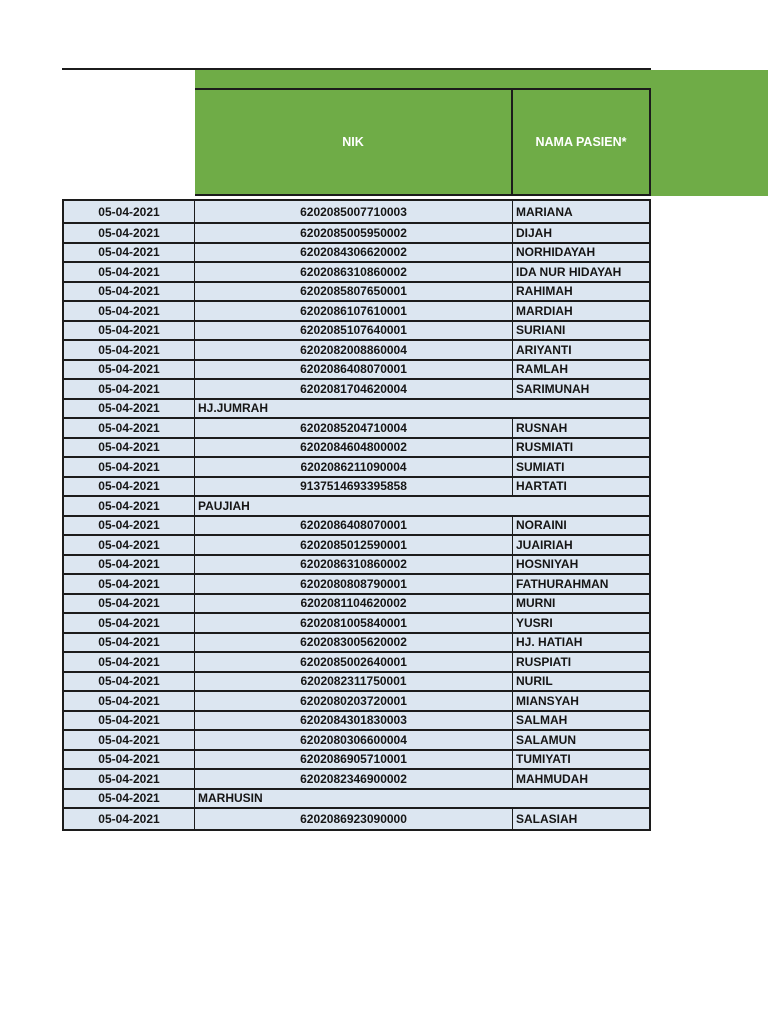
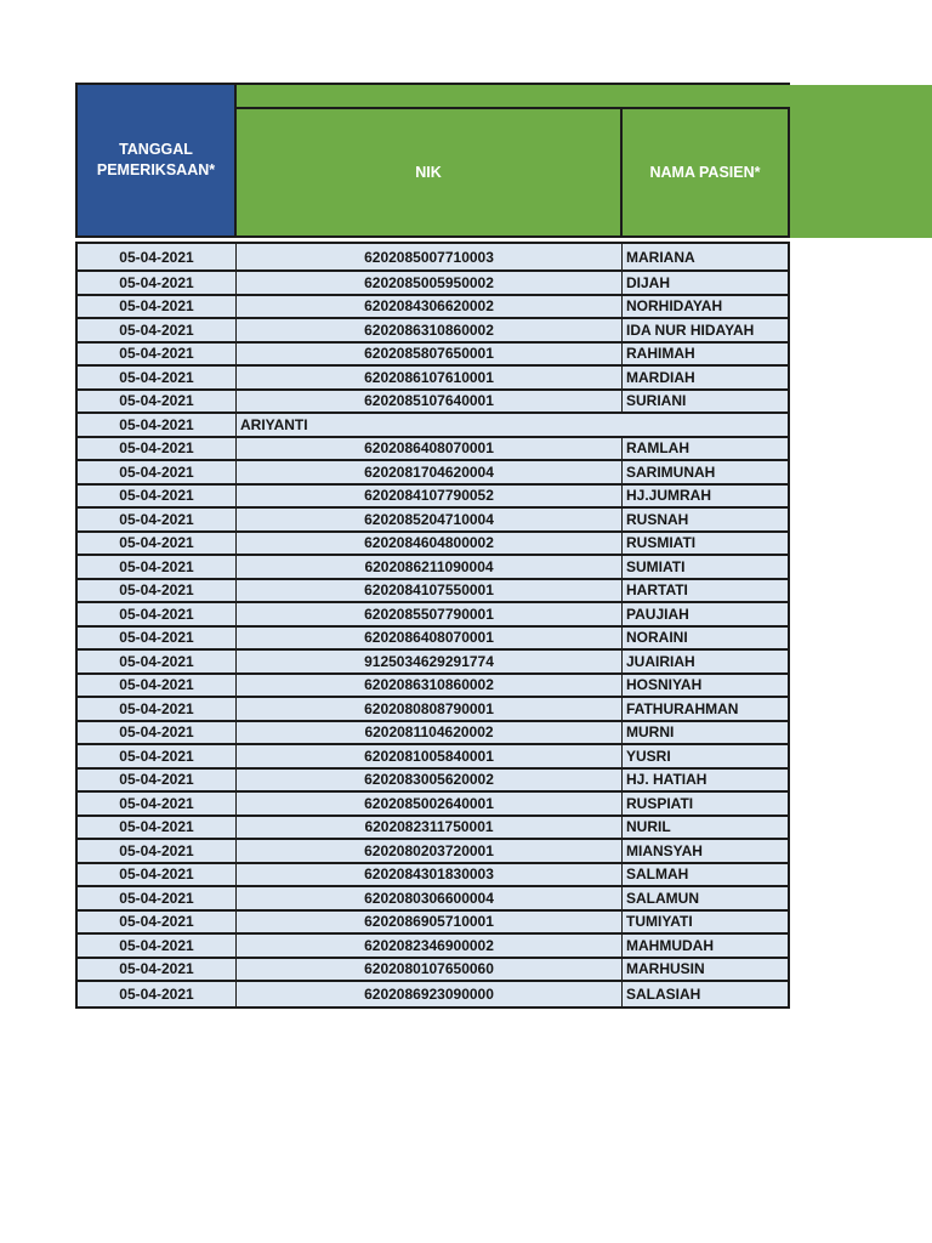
+ TANGGAL PEMERIKSAAN*
  NIK
  NAMA PASIEN*
  05-04-2021
  6202085007710003
  MARIANA
  05-04-2021
  6202085005950002
  DIJAH
  05-04-2021
  6202084306620002
  NORHIDAYAH
  05-04-2021
  6202086310860002
  IDA NUR HIDAYAH
  05-04-2021
  6202085807650001
  RAHIMAH
  05-04-2021
  6202086107610001
  MARDIAH
  05-04-2021
  6202085107640001
  SURIANI
  05-04-2021
- 6202082008860004
  ARIYANTI
  05-04-2021
  6202086408070001
  RAMLAH
  05-04-2021
  6202081704620004
  SARIMUNAH
  05-04-2021
+ 6202084107790052
  HJ.JUMRAH
  05-04-2021
  6202085204710004
  RUSNAH
  05-04-2021
  6202084604800002
  RUSMIATI
  05-04-2021
  6202086211090004
  SUMIATI
  05-04-2021
- 9137514693395858
+ 6202084107550001
  HARTATI
  05-04-2021
+ 6202085507790001
  PAUJIAH
  05-04-2021
  6202086408070001
  NORAINI
  05-04-2021
- 6202085012590001
+ 9125034629291774
  JUAIRIAH
  05-04-2021
  6202086310860002
  HOSNIYAH
  05-04-2021
  6202080808790001
  FATHURAHMAN
  05-04-2021
  6202081104620002
  MURNI
  05-04-2021
  6202081005840001
  YUSRI
  05-04-2021
  6202083005620002
  HJ. HATIAH
  05-04-2021
  6202085002640001
  RUSPIATI
  05-04-2021
  6202082311750001
  NURIL
  05-04-2021
  6202080203720001
  MIANSYAH
  05-04-2021
  6202084301830003
  SALMAH
  05-04-2021
  6202080306600004
  SALAMUN
  05-04-2021
  6202086905710001
  TUMIYATI
  05-04-2021
  6202082346900002
  MAHMUDAH
  05-04-2021
+ 6202080107650060
  MARHUSIN
  05-04-2021
  6202086923090000
  SALASIAH
